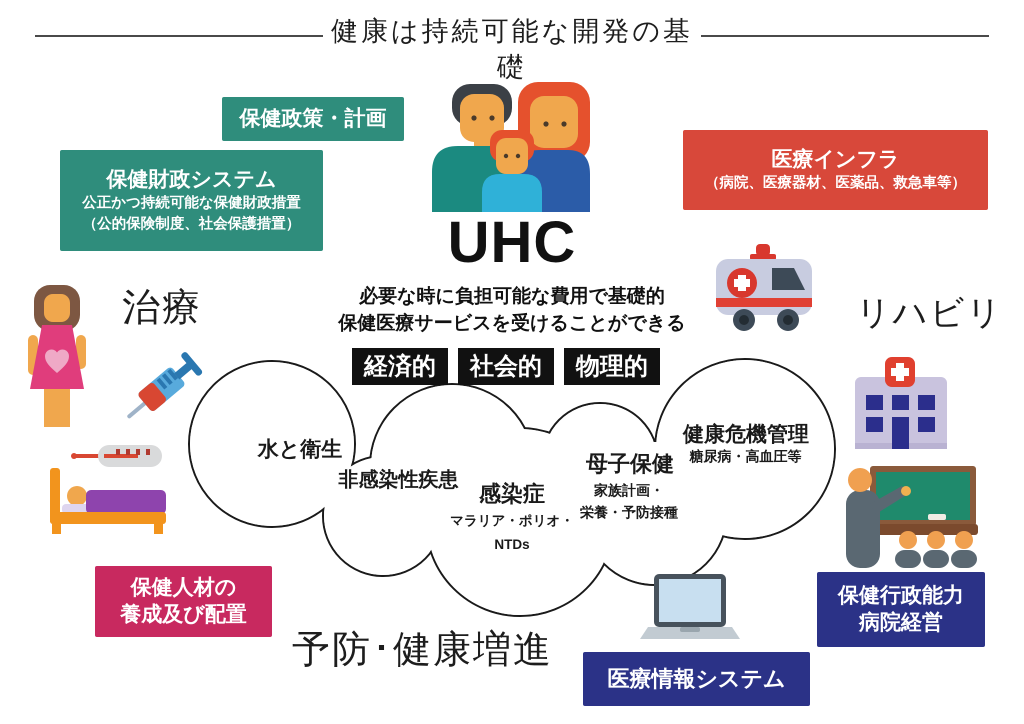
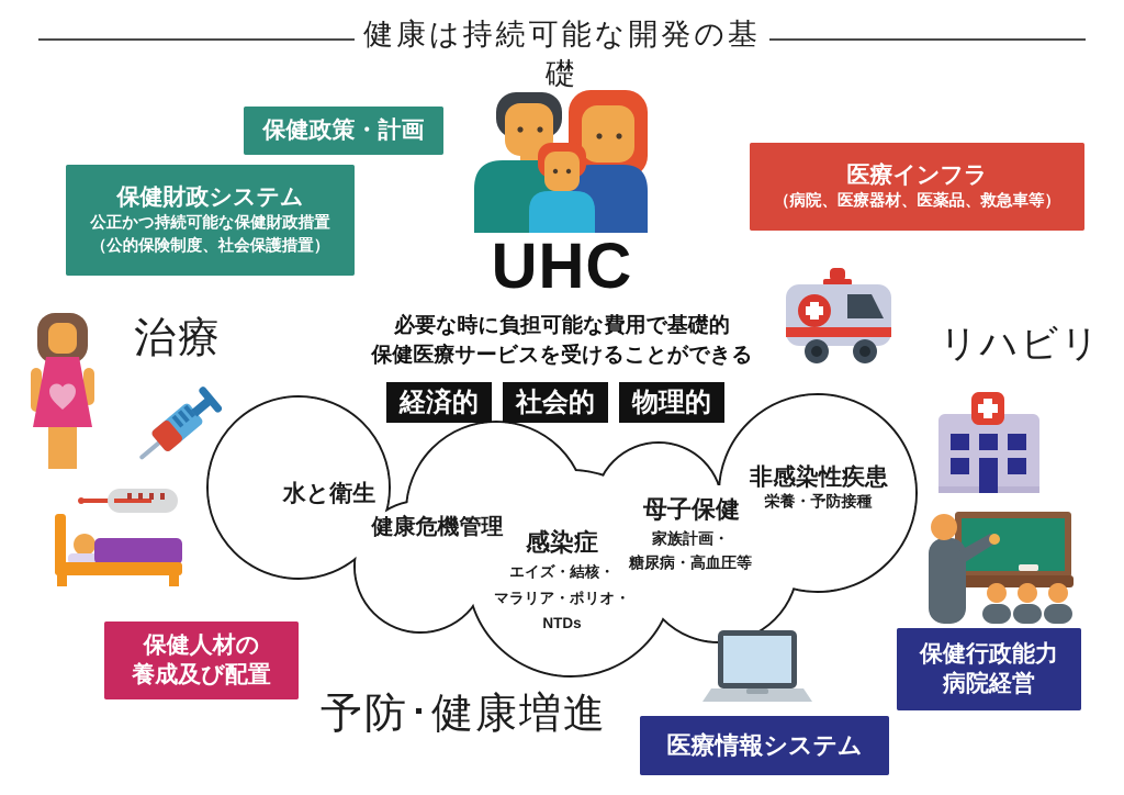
  健康は持続可能な開発の基礎
  保健政策・計画
  保健財政システム
  公正かつ持続可能な保健財政措置
  （公的保険制度、社会保護措置）
  医療インフラ
  （病院、医療器材、医薬品、救急車等）
  UHC
  必要な時に負担可能な費用で基礎的
  保健医療サービスを受けることができる
  経済的
  社会的
  物理的
  水と衛生
- 非感染性疾患
+ 健康危機管理
  感染症
+ エイズ・結核・
  マラリア・ポリオ・
  NTDs
  母子保健
  家族計画・
- 栄養・予防接種
+ 糖尿病・高血圧等
- 健康危機管理
+ 非感染性疾患
- 糖尿病・高血圧等
+ 栄養・予防接種
  治療
  リハビリ
  予防･健康増進
  保健人材の
  養成及び配置
  医療情報システム
  保健行政能力
  病院経営
